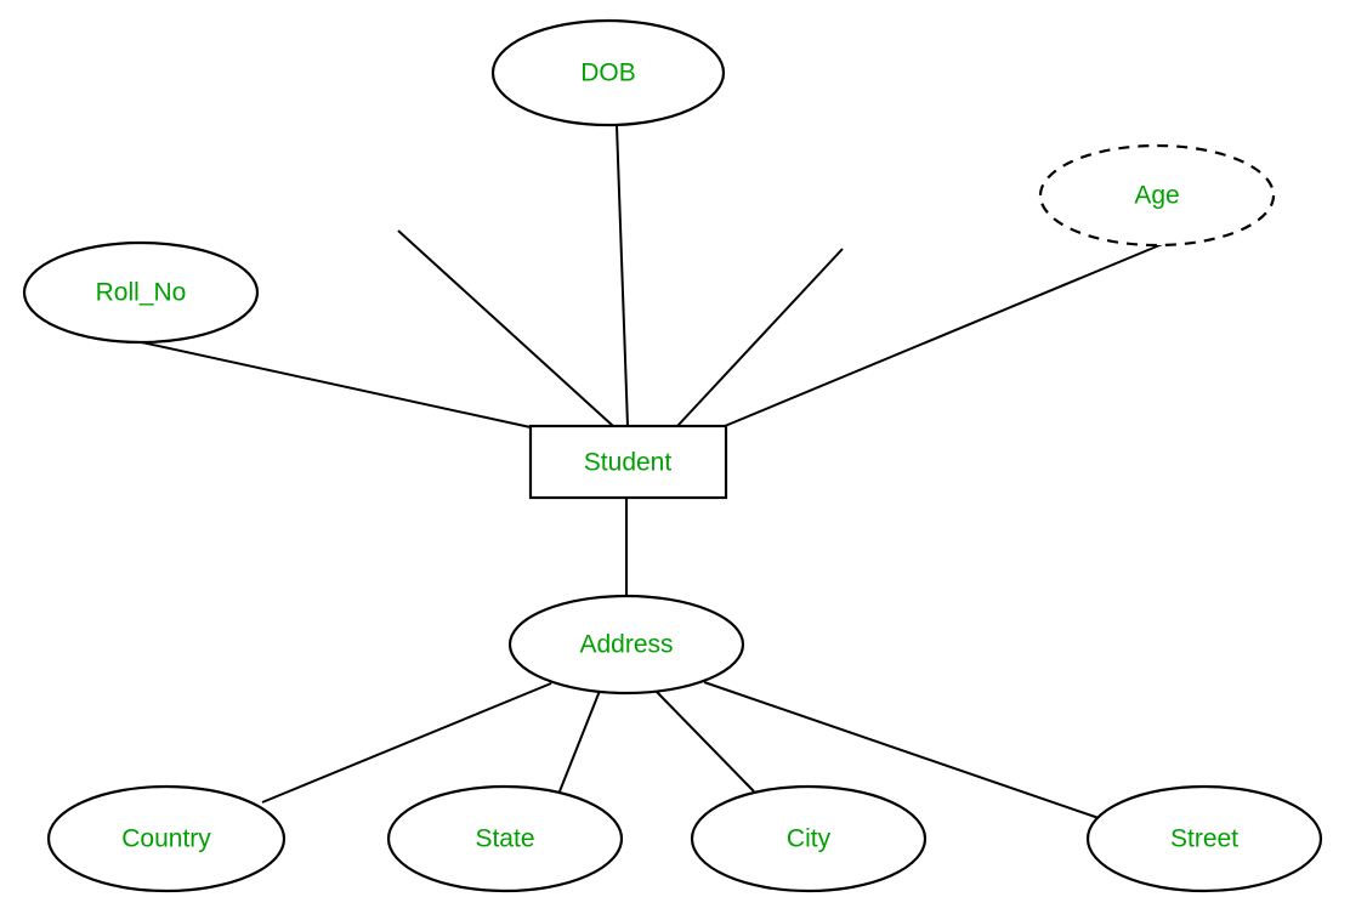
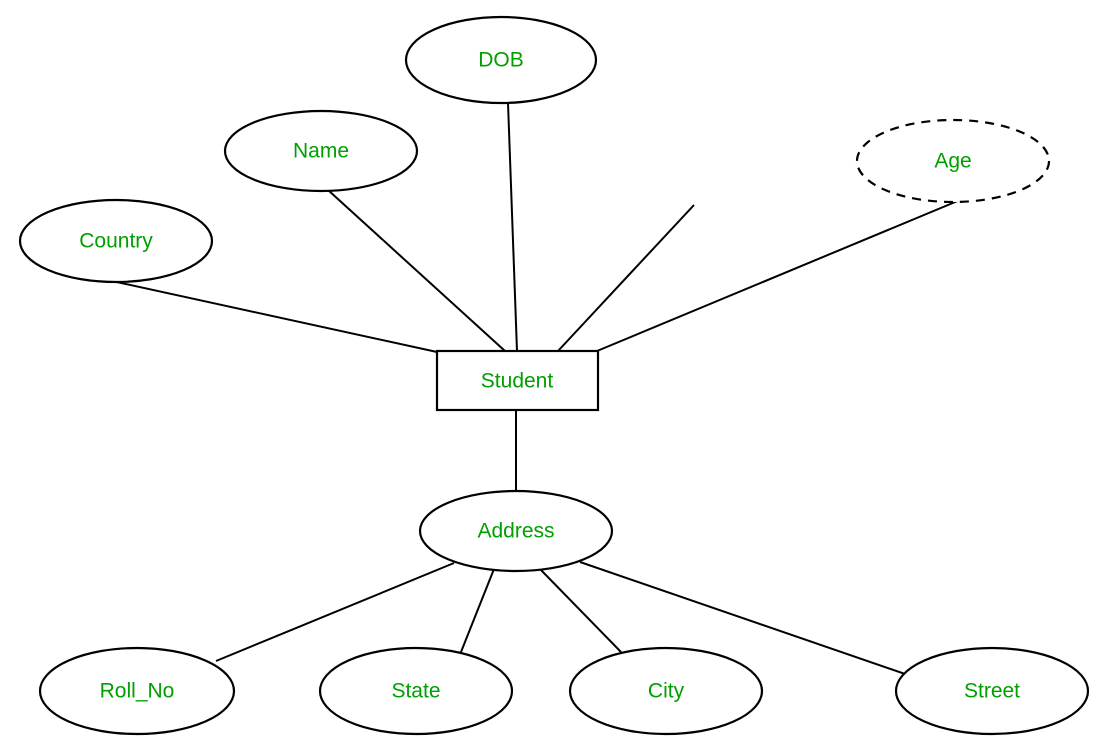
- Roll_No
+ Country
+ Name
  DOB
  Age
  Student
  Address
- Country
+ Roll_No
  State
  City
  Street
